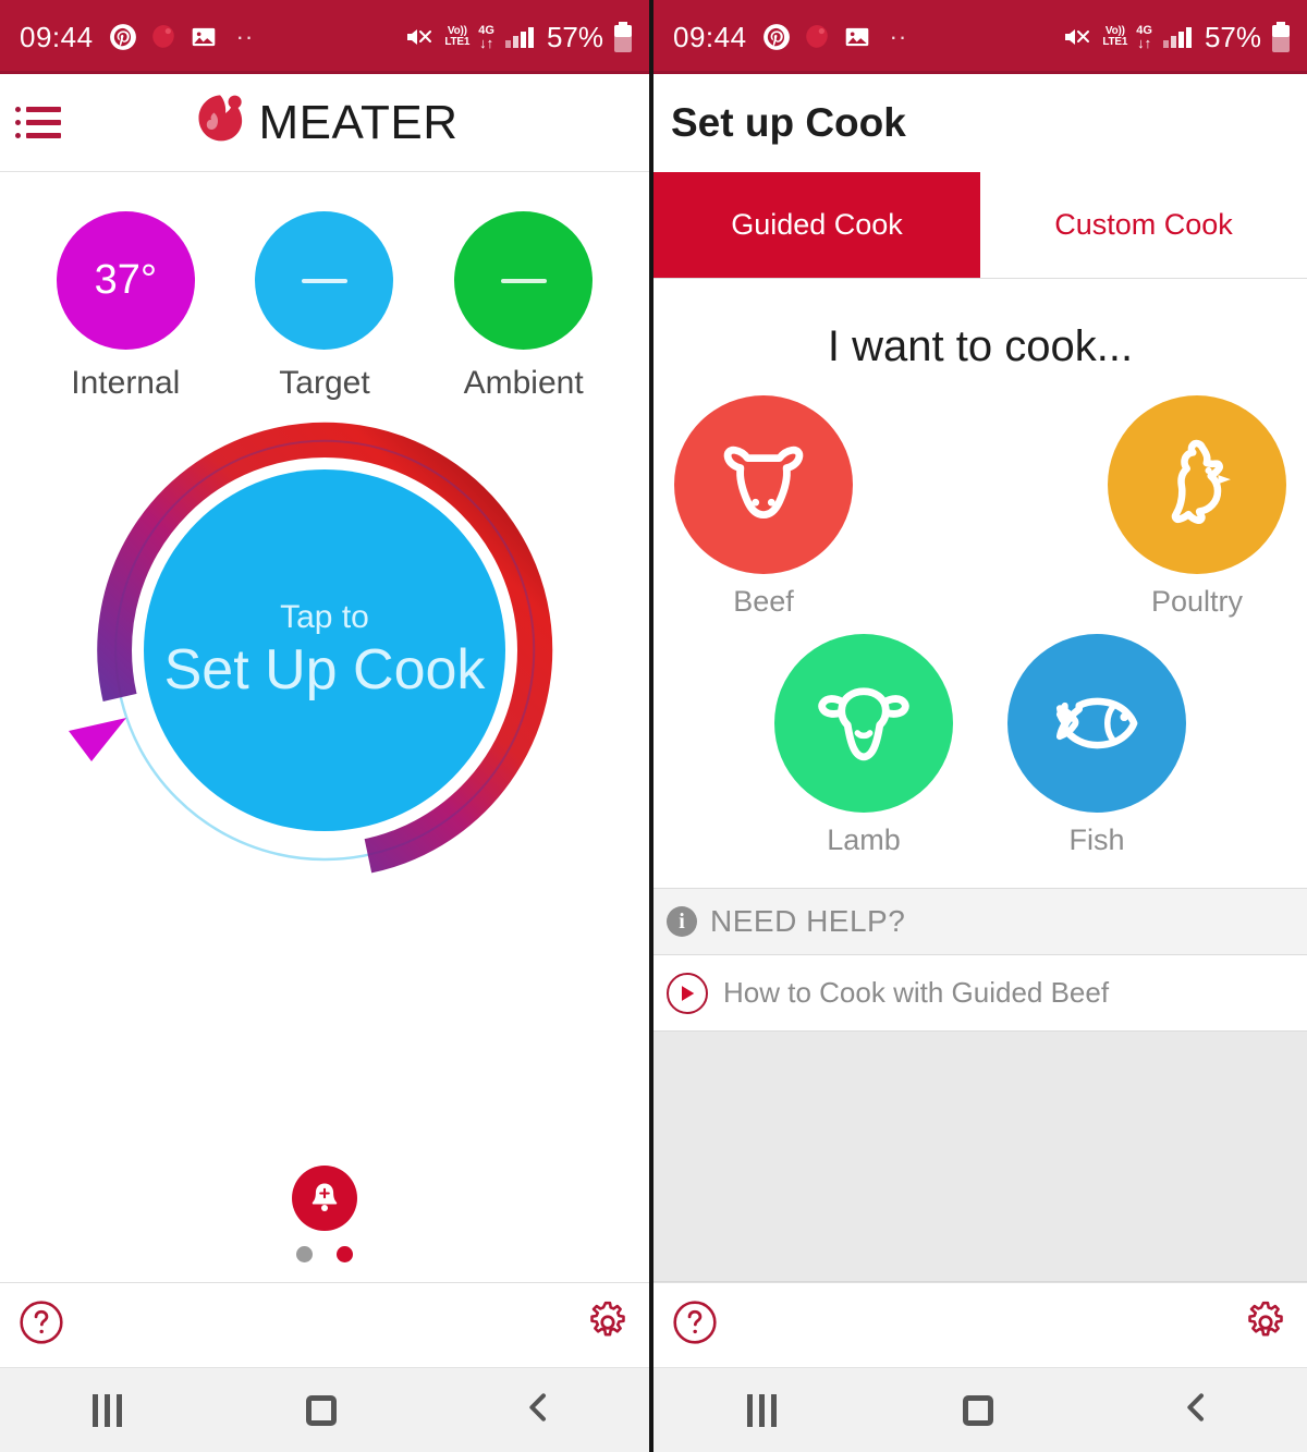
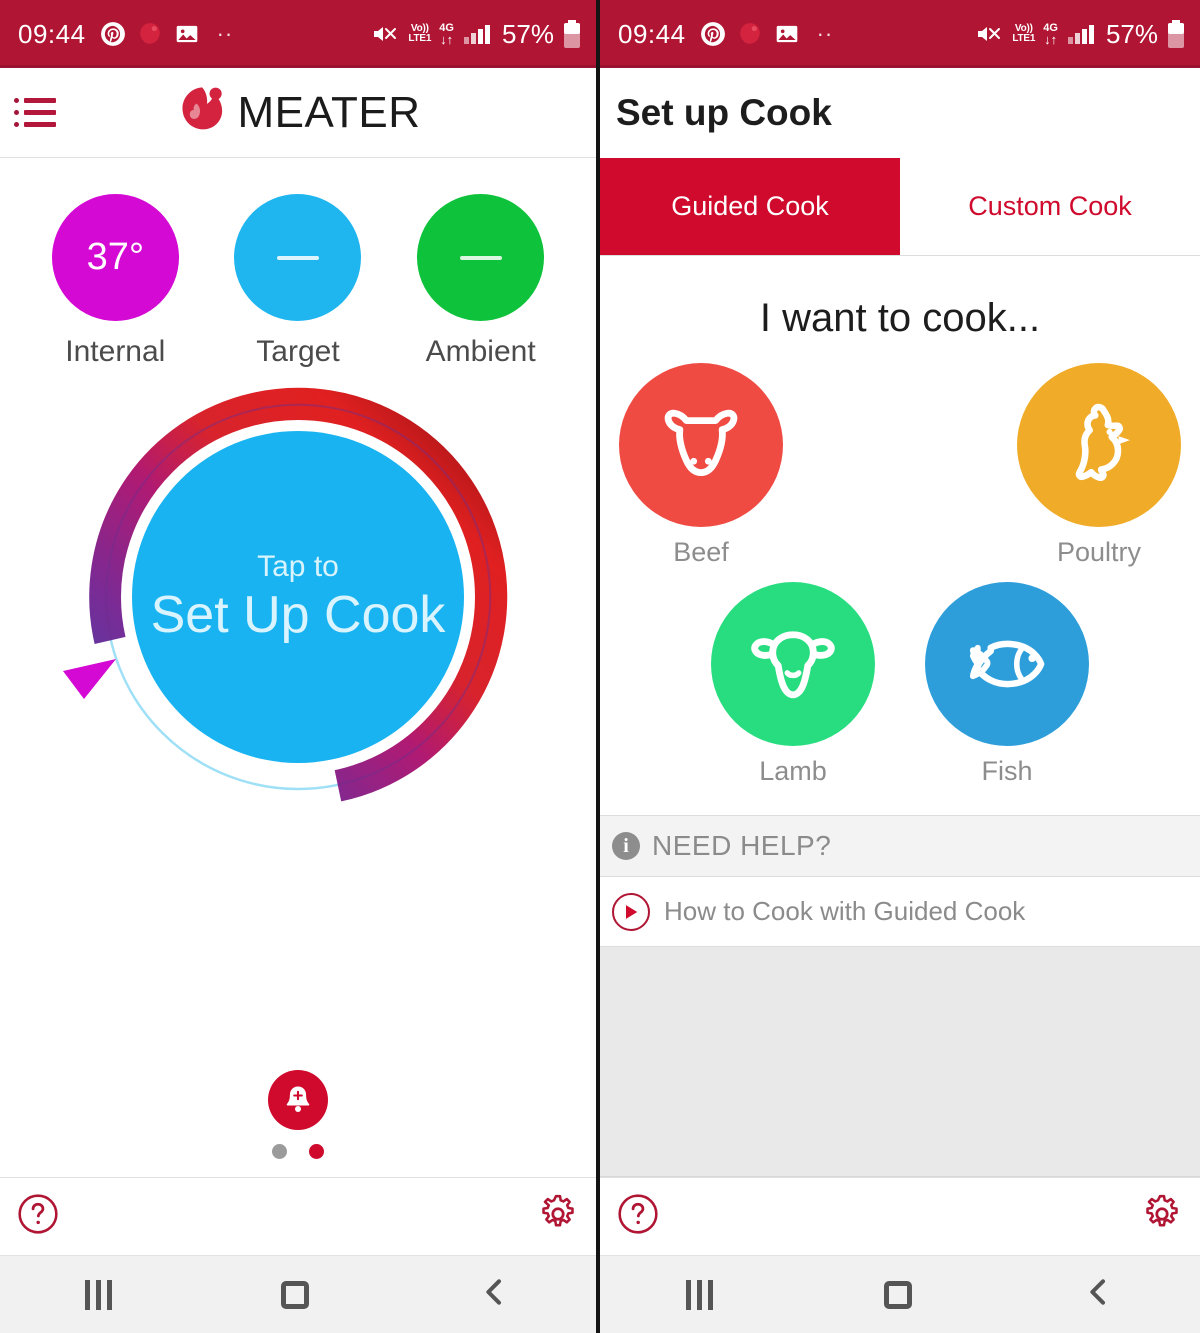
  09:44
  ··
  Vo))
  LTE1
  4G
  ↓↑
  57%
  MEATER
  37°
  Internal
  Target
  Ambient
  Tap to
  Set Up Cook
  09:44
  ··
  Vo))
  LTE1
  4G
  ↓↑
  57%
  Set up Cook
  Guided Cook
  Custom Cook
  I want to cook...
  Beef
  Poultry
  Lamb
  Fish
  i
  NEED HELP?
- How to Cook with Guided Beef
+ How to Cook with Guided Cook
